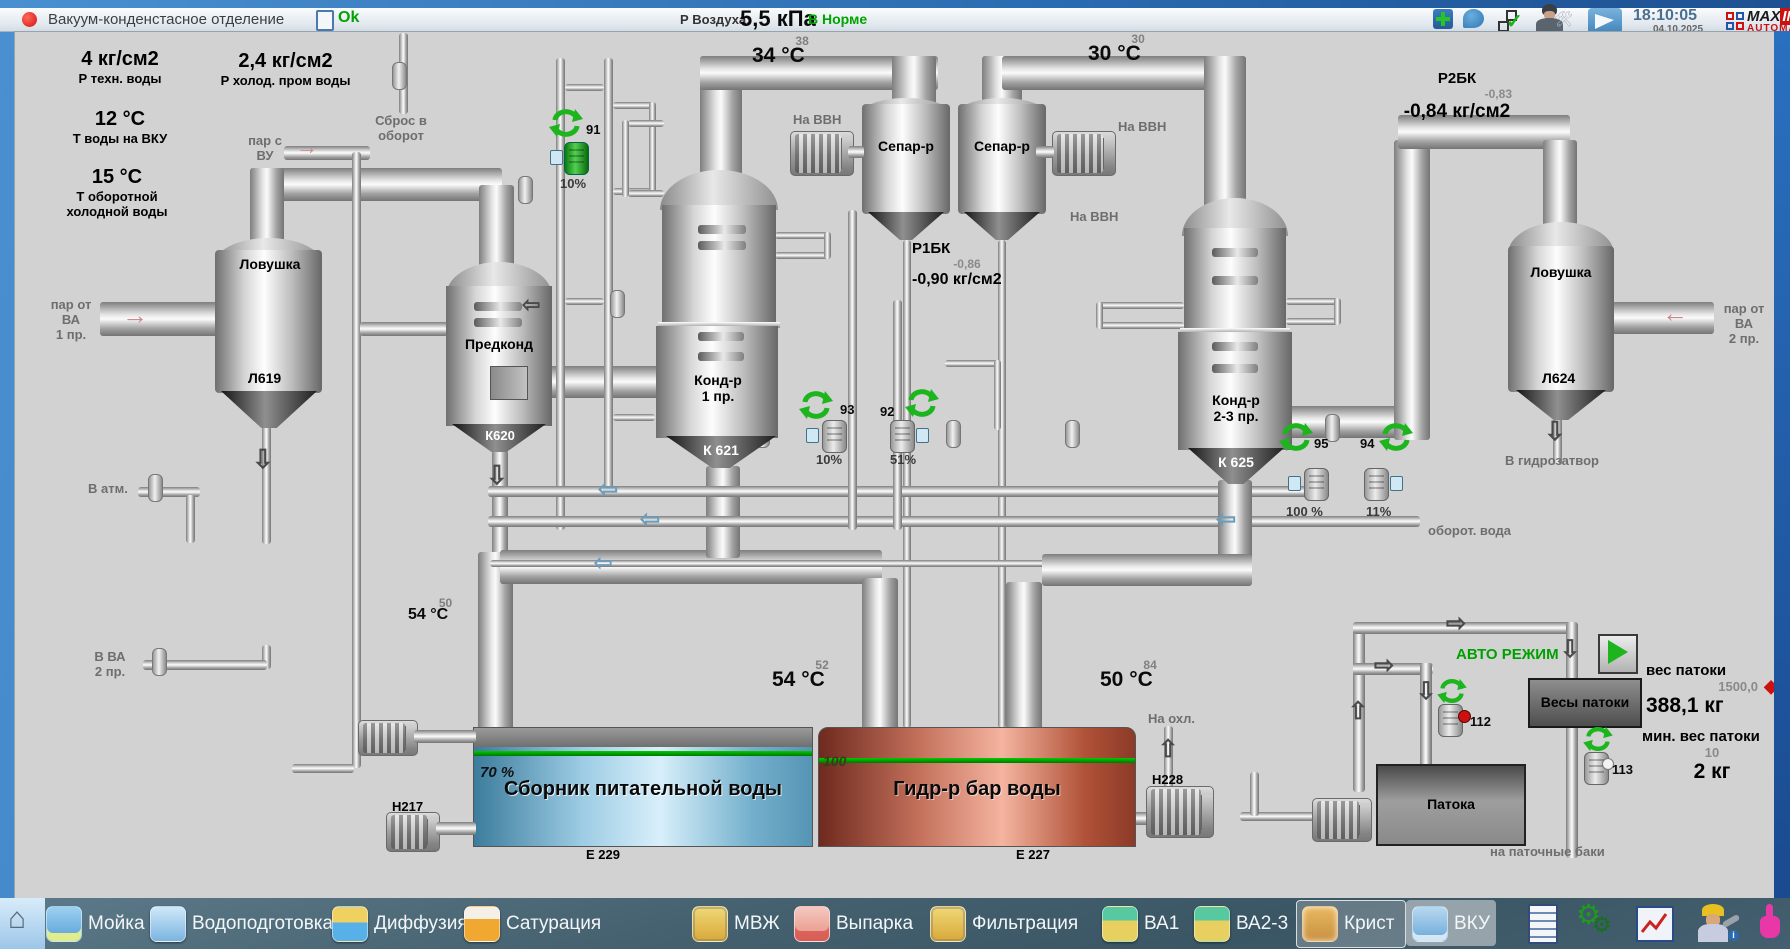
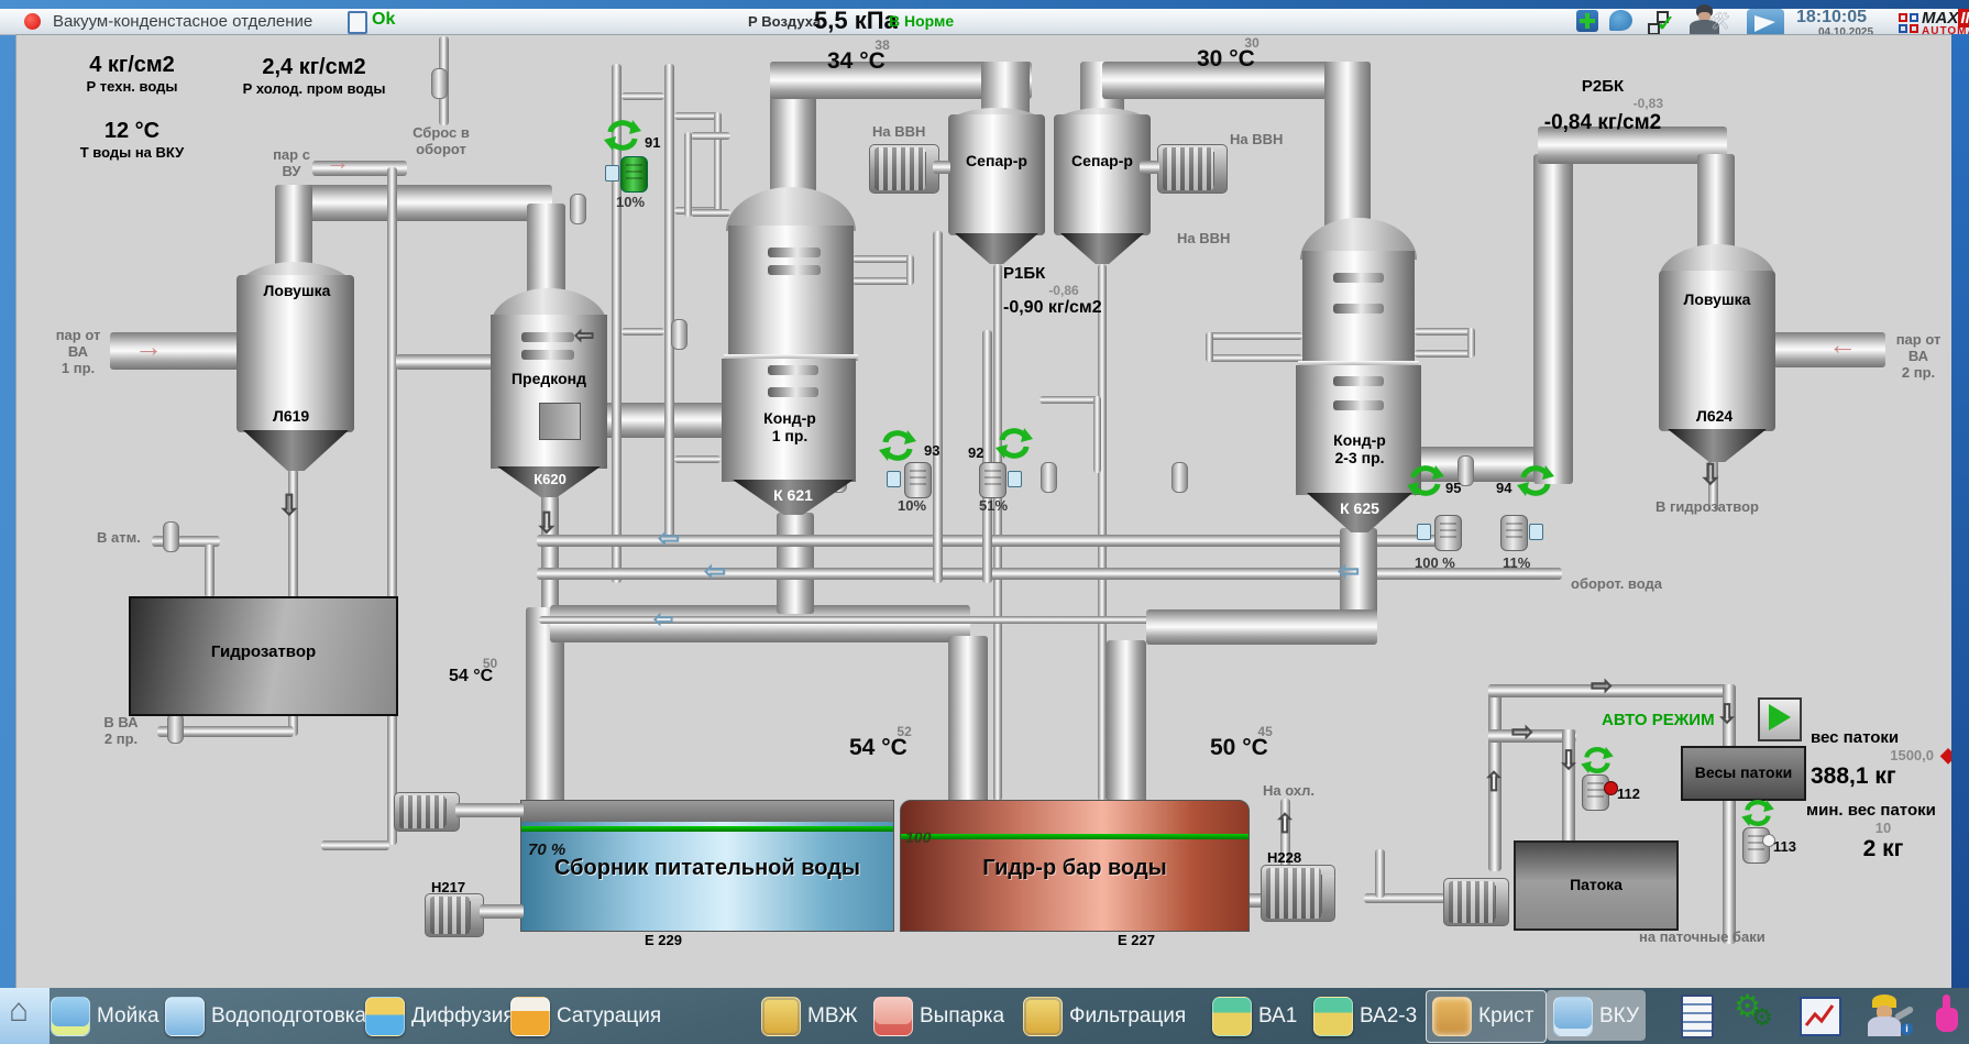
  Вакуум-конденстасное отделение
  Ok
  Р Воздуха:
  5,5 кПа
  В Норме
  ✓
  🛠
  18:10:05
  04.10.2025
  4 кг/см2
  Р техн. воды
  2,4 кг/см2
  Р холод. пром воды
  12 °C
  Т воды на ВКУ
- 15 °C
- Т оборотной
- холодной воды
  Ловушка
  Л619
  Предконд
  К620
  Конд-р
  1 пр.
  К 621
  Сепар-р
  Сепар-р
  Конд-р
  2-3 пр.
  К 625
  Ловушка
  Л624
+ Гидрозатвор
  70 %
  Сборник питательной воды
  Е 229
  100
  Гидр-р бар воды
  Е 227
  Патока
  Весы патоки
  Н217
  На ВВН
  На ВВН
  На ВВН
  Н228
  91
  10%
  93
  10%
  92
  51%
  95
  100 %
  94
  11%
  112
  113
  34 °C
  38
  30 °C
  30
  54 °C
  50
  54 °C
  52
  50 °C
- 84
+ 45
  Р1БК
  -0,86
  -0,90 кг/см2
  Р2БК
  -0,83
  -0,84 кг/см2
  пар с
  ВУ
  Сброс в
  оборот
  пар от ВА
  1 пр.
  В атм.
  В ВА
  2 пр.
  оборот. вода
  В гидрозатвор
  На охл.
  пар от ВА
  2 пр.
  на паточные баки
  →
  →
  ←
  ⇩
  ⇩
  ⇩
  ⇦
  ⇦
  ⇦
  ⇦
  ⇦
  ⇨
  ⇨
  ⇩
  ⇩
  ⇧
  ⇧
  АВТО РЕЖИМ
  вес патоки
  1500,0
  ◆
  388,1 кг
  мин. вес патоки
  10
  2 кг
  ⌂
  Мойка
  Водоподготовка
  Диффузия
  Сатурация
  МВЖ
  Выпарка
  Фильтрация
  ВА1
  ВА2-3
  Крист
  ВКУ
  ⚙
  ⚙
  i
